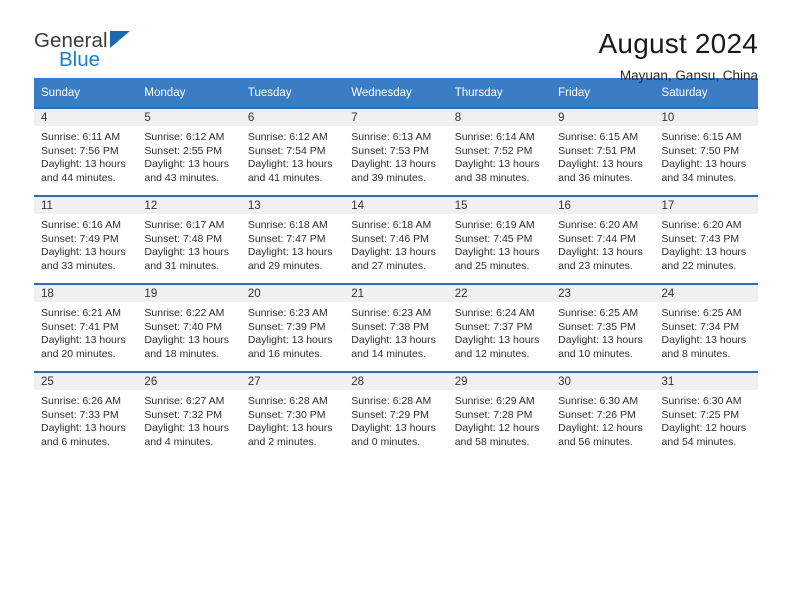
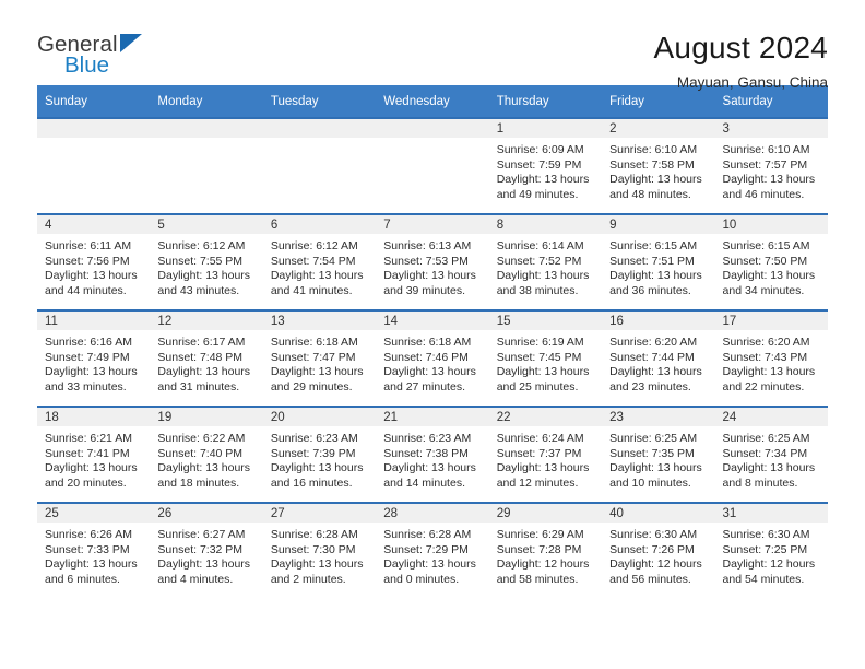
  General
  Blue
  August 2024
  Mayuan, Gansu, China
  Sunday	Monday	Tuesday	Wednesday	Thursday	Friday	Saturday
+ 				1Sunrise: 6:09 AMSunset: 7:59 PMDaylight: 13 hoursand 49 minutes.	2Sunrise: 6:10 AMSunset: 7:58 PMDaylight: 13 hoursand 48 minutes.	3Sunrise: 6:10 AMSunset: 7:57 PMDaylight: 13 hoursand 46 minutes.
- 4Sunrise: 6:11 AMSunset: 7:56 PMDaylight: 13 hoursand 44 minutes.	5Sunrise: 6:12 AMSunset: 2:55 PMDaylight: 13 hoursand 43 minutes.	6Sunrise: 6:12 AMSunset: 7:54 PMDaylight: 13 hoursand 41 minutes.	7Sunrise: 6:13 AMSunset: 7:53 PMDaylight: 13 hoursand 39 minutes.	8Sunrise: 6:14 AMSunset: 7:52 PMDaylight: 13 hoursand 38 minutes.	9Sunrise: 6:15 AMSunset: 7:51 PMDaylight: 13 hoursand 36 minutes.	10Sunrise: 6:15 AMSunset: 7:50 PMDaylight: 13 hoursand 34 minutes.
+ 4Sunrise: 6:11 AMSunset: 7:56 PMDaylight: 13 hoursand 44 minutes.	5Sunrise: 6:12 AMSunset: 7:55 PMDaylight: 13 hoursand 43 minutes.	6Sunrise: 6:12 AMSunset: 7:54 PMDaylight: 13 hoursand 41 minutes.	7Sunrise: 6:13 AMSunset: 7:53 PMDaylight: 13 hoursand 39 minutes.	8Sunrise: 6:14 AMSunset: 7:52 PMDaylight: 13 hoursand 38 minutes.	9Sunrise: 6:15 AMSunset: 7:51 PMDaylight: 13 hoursand 36 minutes.	10Sunrise: 6:15 AMSunset: 7:50 PMDaylight: 13 hoursand 34 minutes.
  11Sunrise: 6:16 AMSunset: 7:49 PMDaylight: 13 hoursand 33 minutes.	12Sunrise: 6:17 AMSunset: 7:48 PMDaylight: 13 hoursand 31 minutes.	13Sunrise: 6:18 AMSunset: 7:47 PMDaylight: 13 hoursand 29 minutes.	14Sunrise: 6:18 AMSunset: 7:46 PMDaylight: 13 hoursand 27 minutes.	15Sunrise: 6:19 AMSunset: 7:45 PMDaylight: 13 hoursand 25 minutes.	16Sunrise: 6:20 AMSunset: 7:44 PMDaylight: 13 hoursand 23 minutes.	17Sunrise: 6:20 AMSunset: 7:43 PMDaylight: 13 hoursand 22 minutes.
  18Sunrise: 6:21 AMSunset: 7:41 PMDaylight: 13 hoursand 20 minutes.	19Sunrise: 6:22 AMSunset: 7:40 PMDaylight: 13 hoursand 18 minutes.	20Sunrise: 6:23 AMSunset: 7:39 PMDaylight: 13 hoursand 16 minutes.	21Sunrise: 6:23 AMSunset: 7:38 PMDaylight: 13 hoursand 14 minutes.	22Sunrise: 6:24 AMSunset: 7:37 PMDaylight: 13 hoursand 12 minutes.	23Sunrise: 6:25 AMSunset: 7:35 PMDaylight: 13 hoursand 10 minutes.	24Sunrise: 6:25 AMSunset: 7:34 PMDaylight: 13 hoursand 8 minutes.
- 25Sunrise: 6:26 AMSunset: 7:33 PMDaylight: 13 hoursand 6 minutes.	26Sunrise: 6:27 AMSunset: 7:32 PMDaylight: 13 hoursand 4 minutes.	27Sunrise: 6:28 AMSunset: 7:30 PMDaylight: 13 hoursand 2 minutes.	28Sunrise: 6:28 AMSunset: 7:29 PMDaylight: 13 hoursand 0 minutes.	29Sunrise: 6:29 AMSunset: 7:28 PMDaylight: 12 hoursand 58 minutes.	30Sunrise: 6:30 AMSunset: 7:26 PMDaylight: 12 hoursand 56 minutes.	31Sunrise: 6:30 AMSunset: 7:25 PMDaylight: 12 hoursand 54 minutes.
+ 25Sunrise: 6:26 AMSunset: 7:33 PMDaylight: 13 hoursand 6 minutes.	26Sunrise: 6:27 AMSunset: 7:32 PMDaylight: 13 hoursand 4 minutes.	27Sunrise: 6:28 AMSunset: 7:30 PMDaylight: 13 hoursand 2 minutes.	28Sunrise: 6:28 AMSunset: 7:29 PMDaylight: 13 hoursand 0 minutes.	29Sunrise: 6:29 AMSunset: 7:28 PMDaylight: 12 hoursand 58 minutes.	40Sunrise: 6:30 AMSunset: 7:26 PMDaylight: 12 hoursand 56 minutes.	31Sunrise: 6:30 AMSunset: 7:25 PMDaylight: 12 hoursand 54 minutes.
